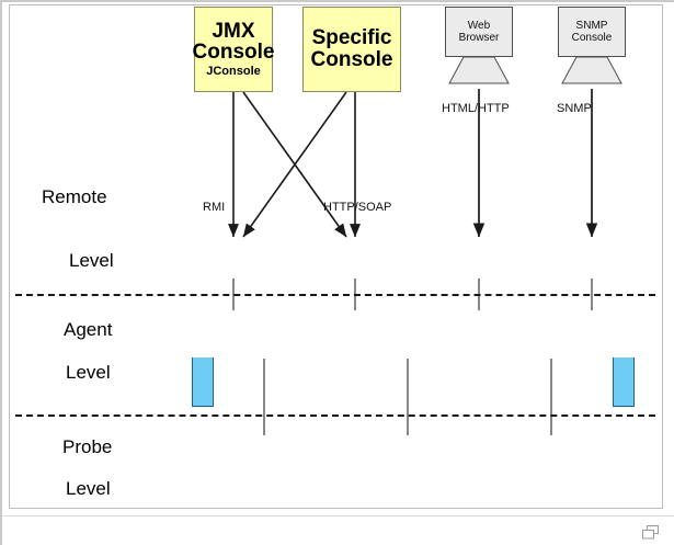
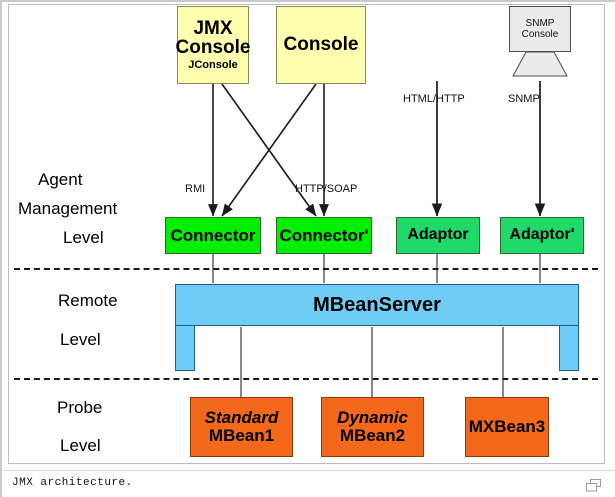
- Remote
+ Agent
+ Management
  Level
- Agent
+ Remote
  Level
  Probe
  Level
  JMX
  Console
  JConsole
- Specific
  Console
- Web
- Browser
  SNMP
  Console
  RMI
  HTTP/SOAP
  HTML/HTTP
  SNMP
+ Connector
+ Connector'
+ Adaptor
+ Adaptor'
+ MBeanServer
+ Standard
+ MBean1
+ Dynamic
+ MBean2
+ MXBean3
+ JMX architecture.
